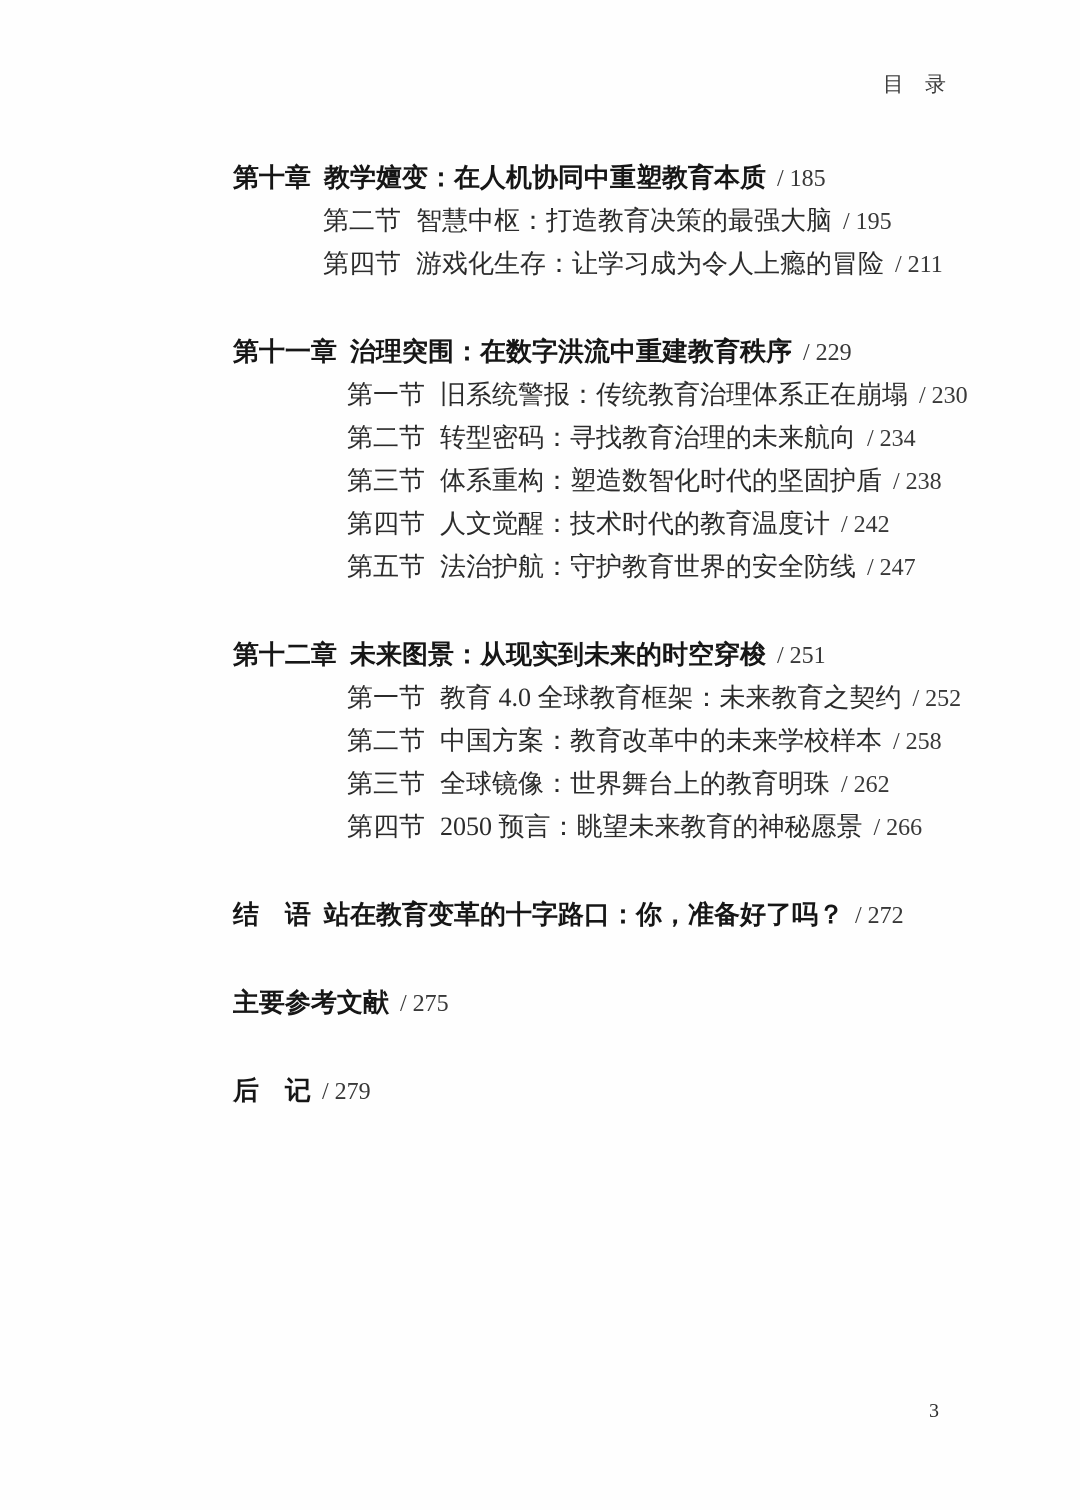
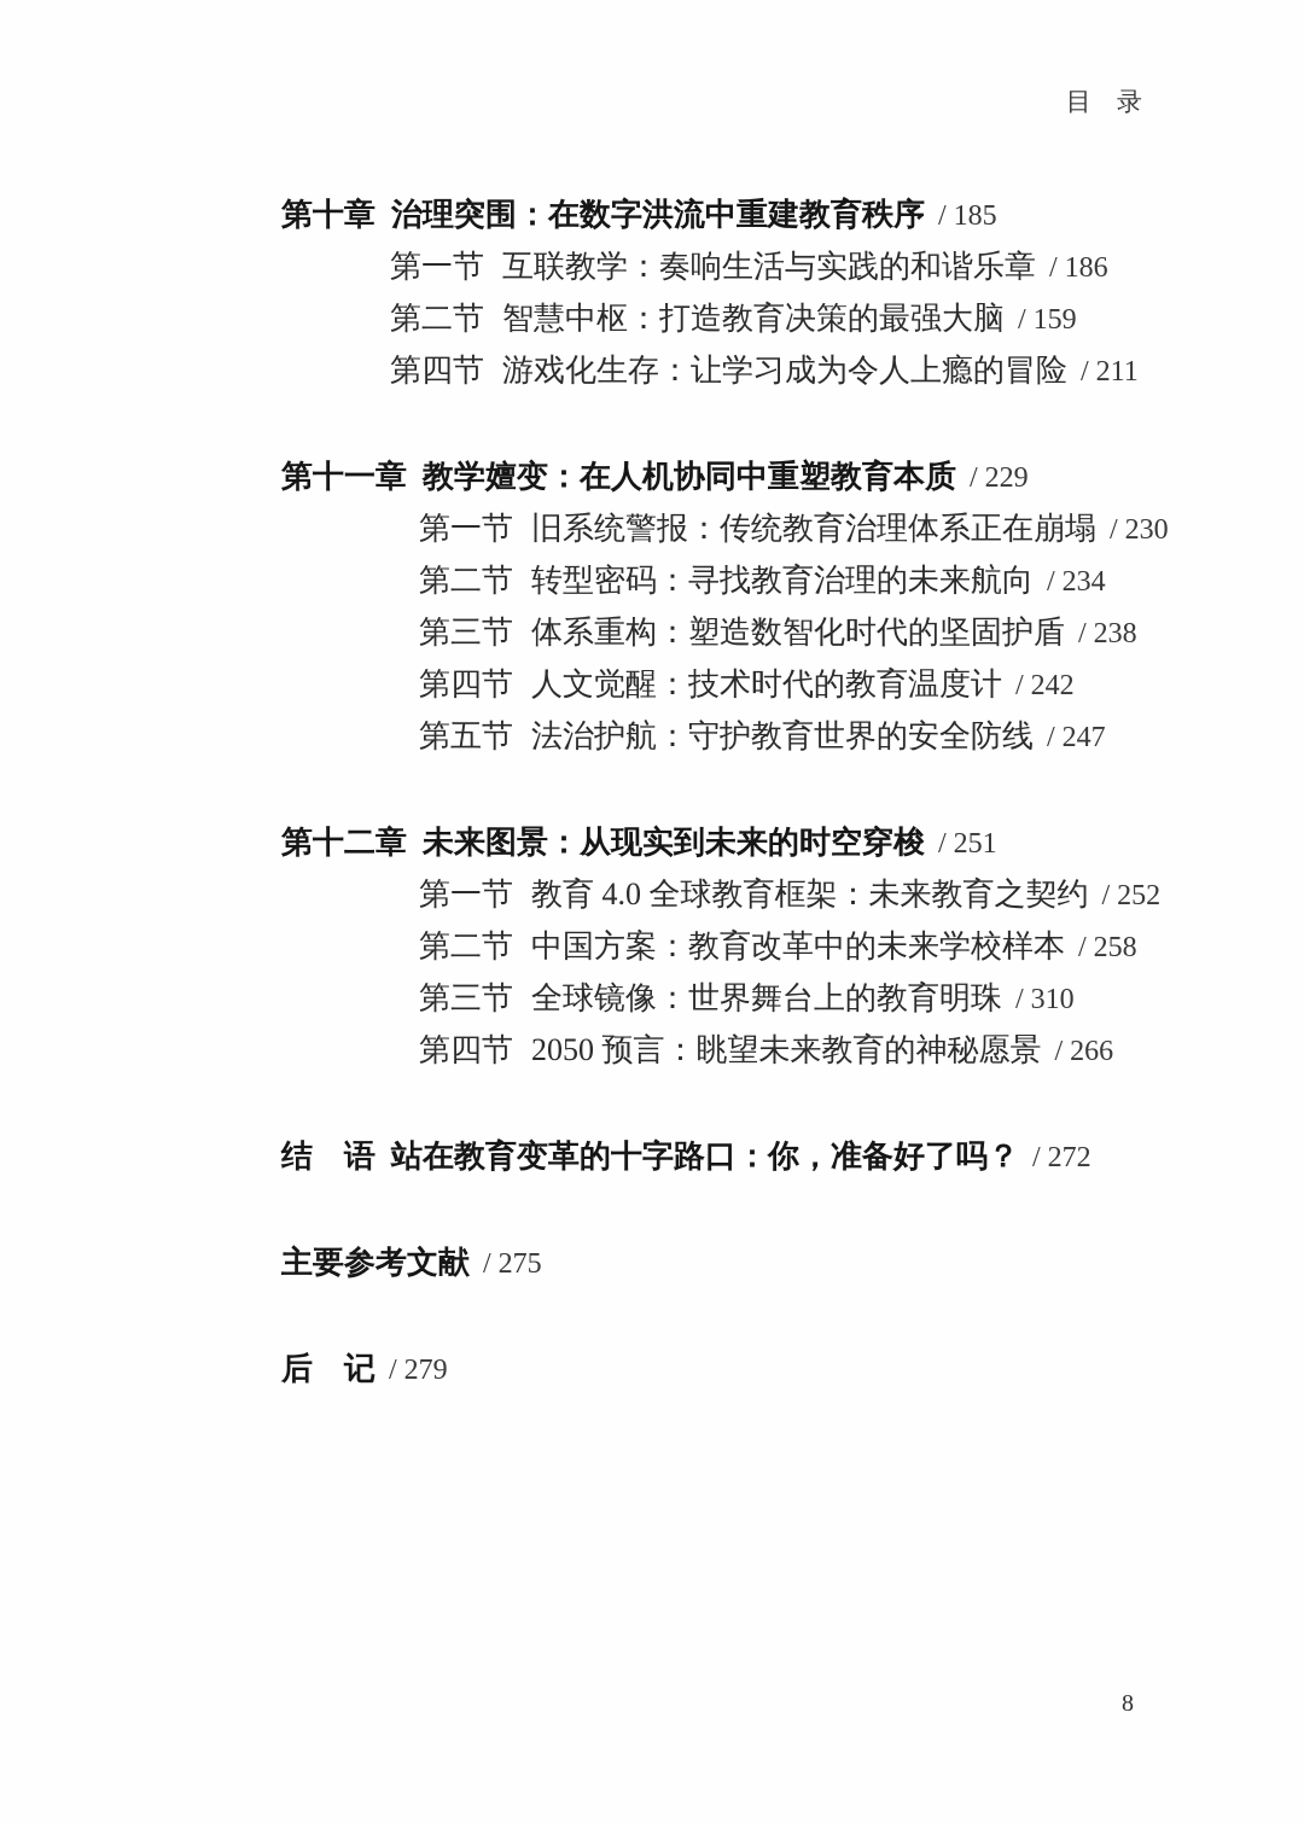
  目 录
- 第十章 教学嬗变：在人机协同中重塑教育本质 / 185
+ 第十章 治理突围：在数字洪流中重建教育秩序 / 185
+ 第一节 互联教学：奏响生活与实践的和谐乐章 / 186
- 第二节 智慧中枢：打造教育决策的最强大脑 / 195
+ 第二节 智慧中枢：打造教育决策的最强大脑 / 159
  第四节 游戏化生存：让学习成为令人上瘾的冒险 / 211
- 第十一章 治理突围：在数字洪流中重建教育秩序 / 229
+ 第十一章 教学嬗变：在人机协同中重塑教育本质 / 229
  第一节 旧系统警报：传统教育治理体系正在崩塌 / 230
  第二节 转型密码：寻找教育治理的未来航向 / 234
  第三节 体系重构：塑造数智化时代的坚固护盾 / 238
  第四节 人文觉醒：技术时代的教育温度计 / 242
  第五节 法治护航：守护教育世界的安全防线 / 247
  第十二章 未来图景：从现实到未来的时空穿梭 / 251
  第一节 教育 4.0 全球教育框架：未来教育之契约 / 252
  第二节 中国方案：教育改革中的未来学校样本 / 258
- 第三节 全球镜像：世界舞台上的教育明珠 / 262
+ 第三节 全球镜像：世界舞台上的教育明珠 / 310
  第四节 2050 预言：眺望未来教育的神秘愿景 / 266
  结 语 站在教育变革的十字路口：你，准备好了吗？ / 272
  主要参考文献 / 275
  后 记 / 279
- 3
+ 8
